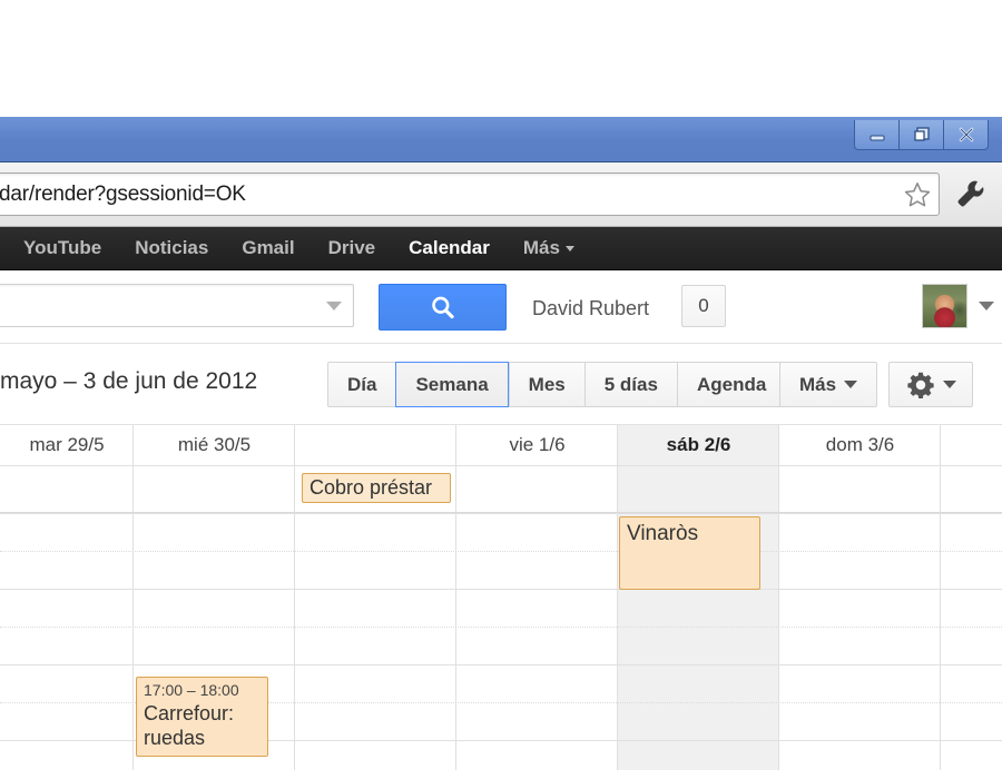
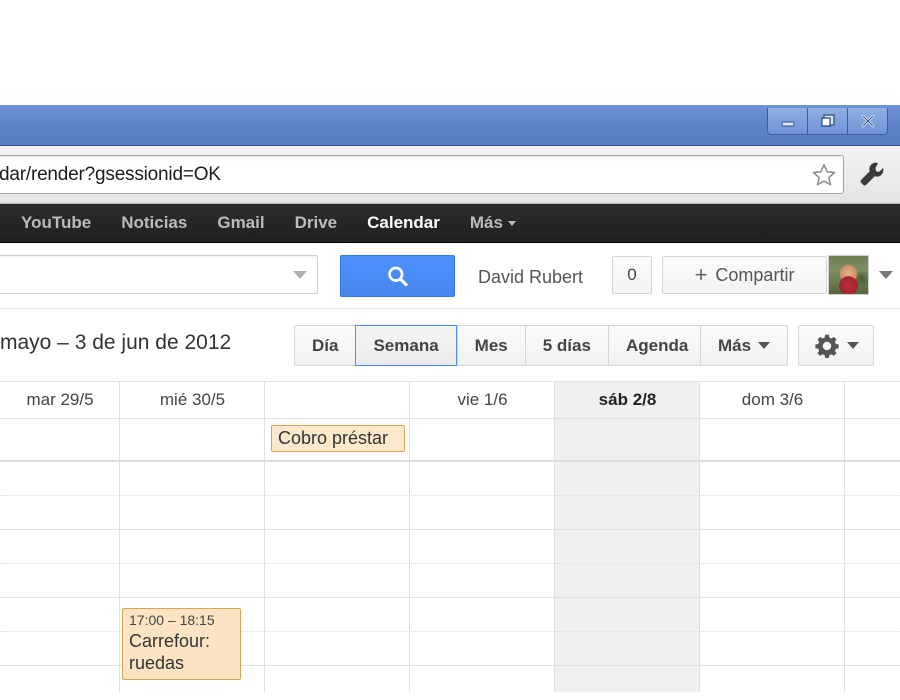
  dar/render?gsessionid=OK
  YouTube
  Noticias
  Gmail
  Drive
  Calendar
  Más
  David Rubert
  0
+ +
+ Compartir
  mayo – 3 de jun de 2012
  Día
  Semana
  Mes
  5 días
  Agenda
  Más
  mar 29/5
  mié 30/5
  vie 1/6
- sáb 2/6
+ sáb 2/8
  dom 3/6
  Cobro préstar
- Vinaròs
- 17:00 – 18:00
+ 17:00 – 18:15
  Carrefour: ruedas
